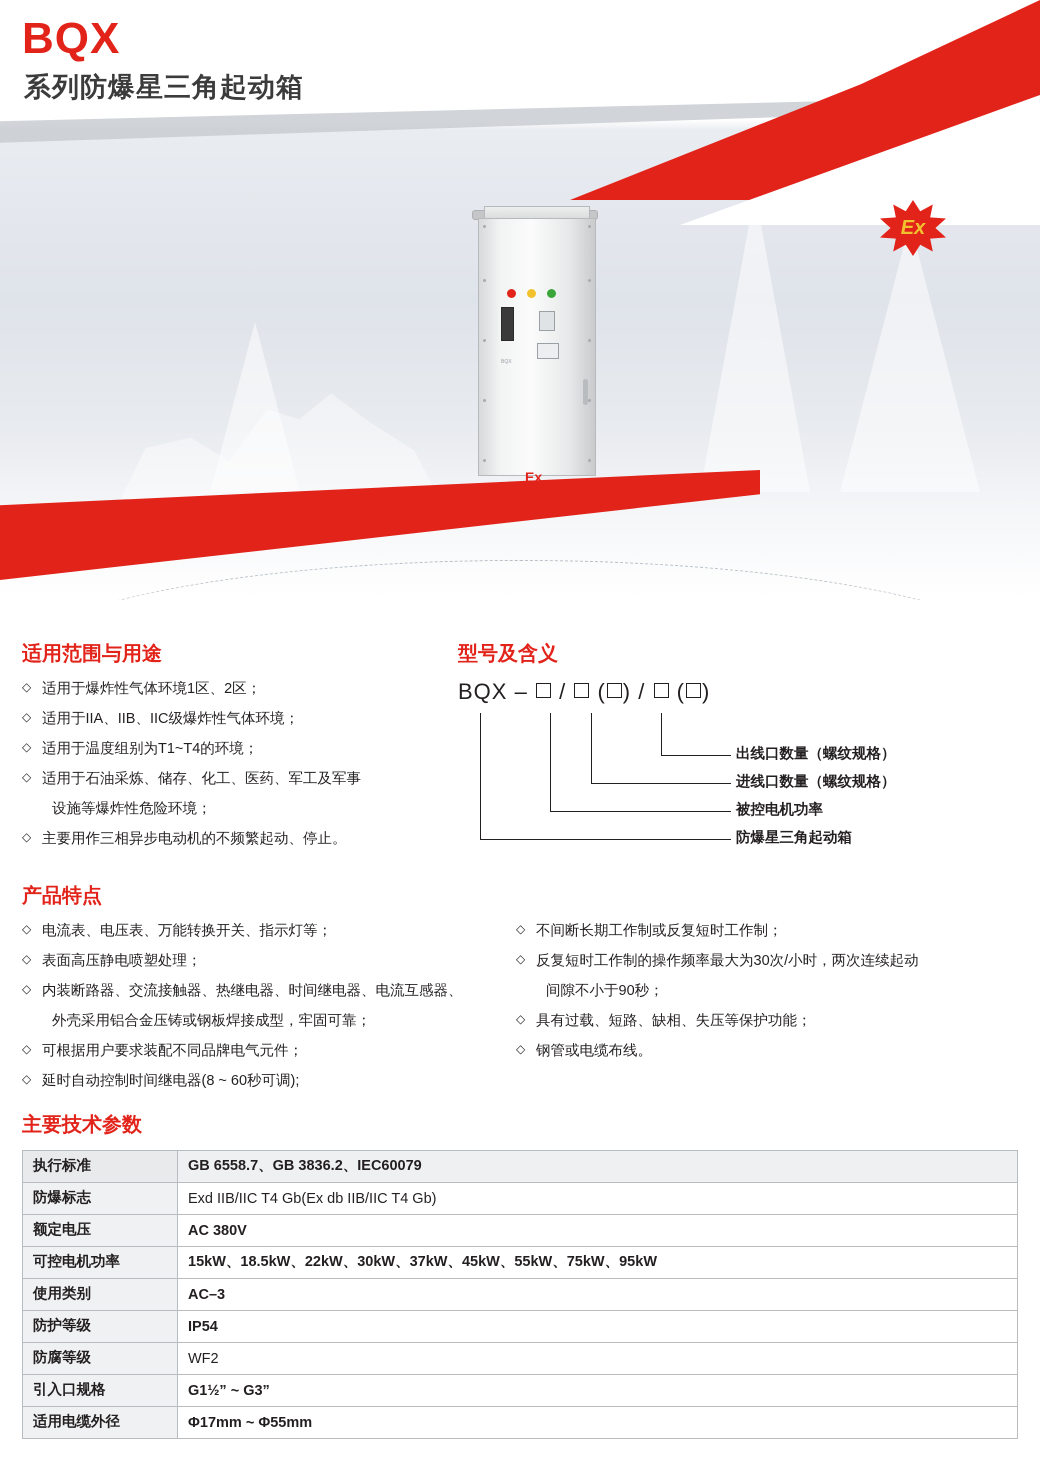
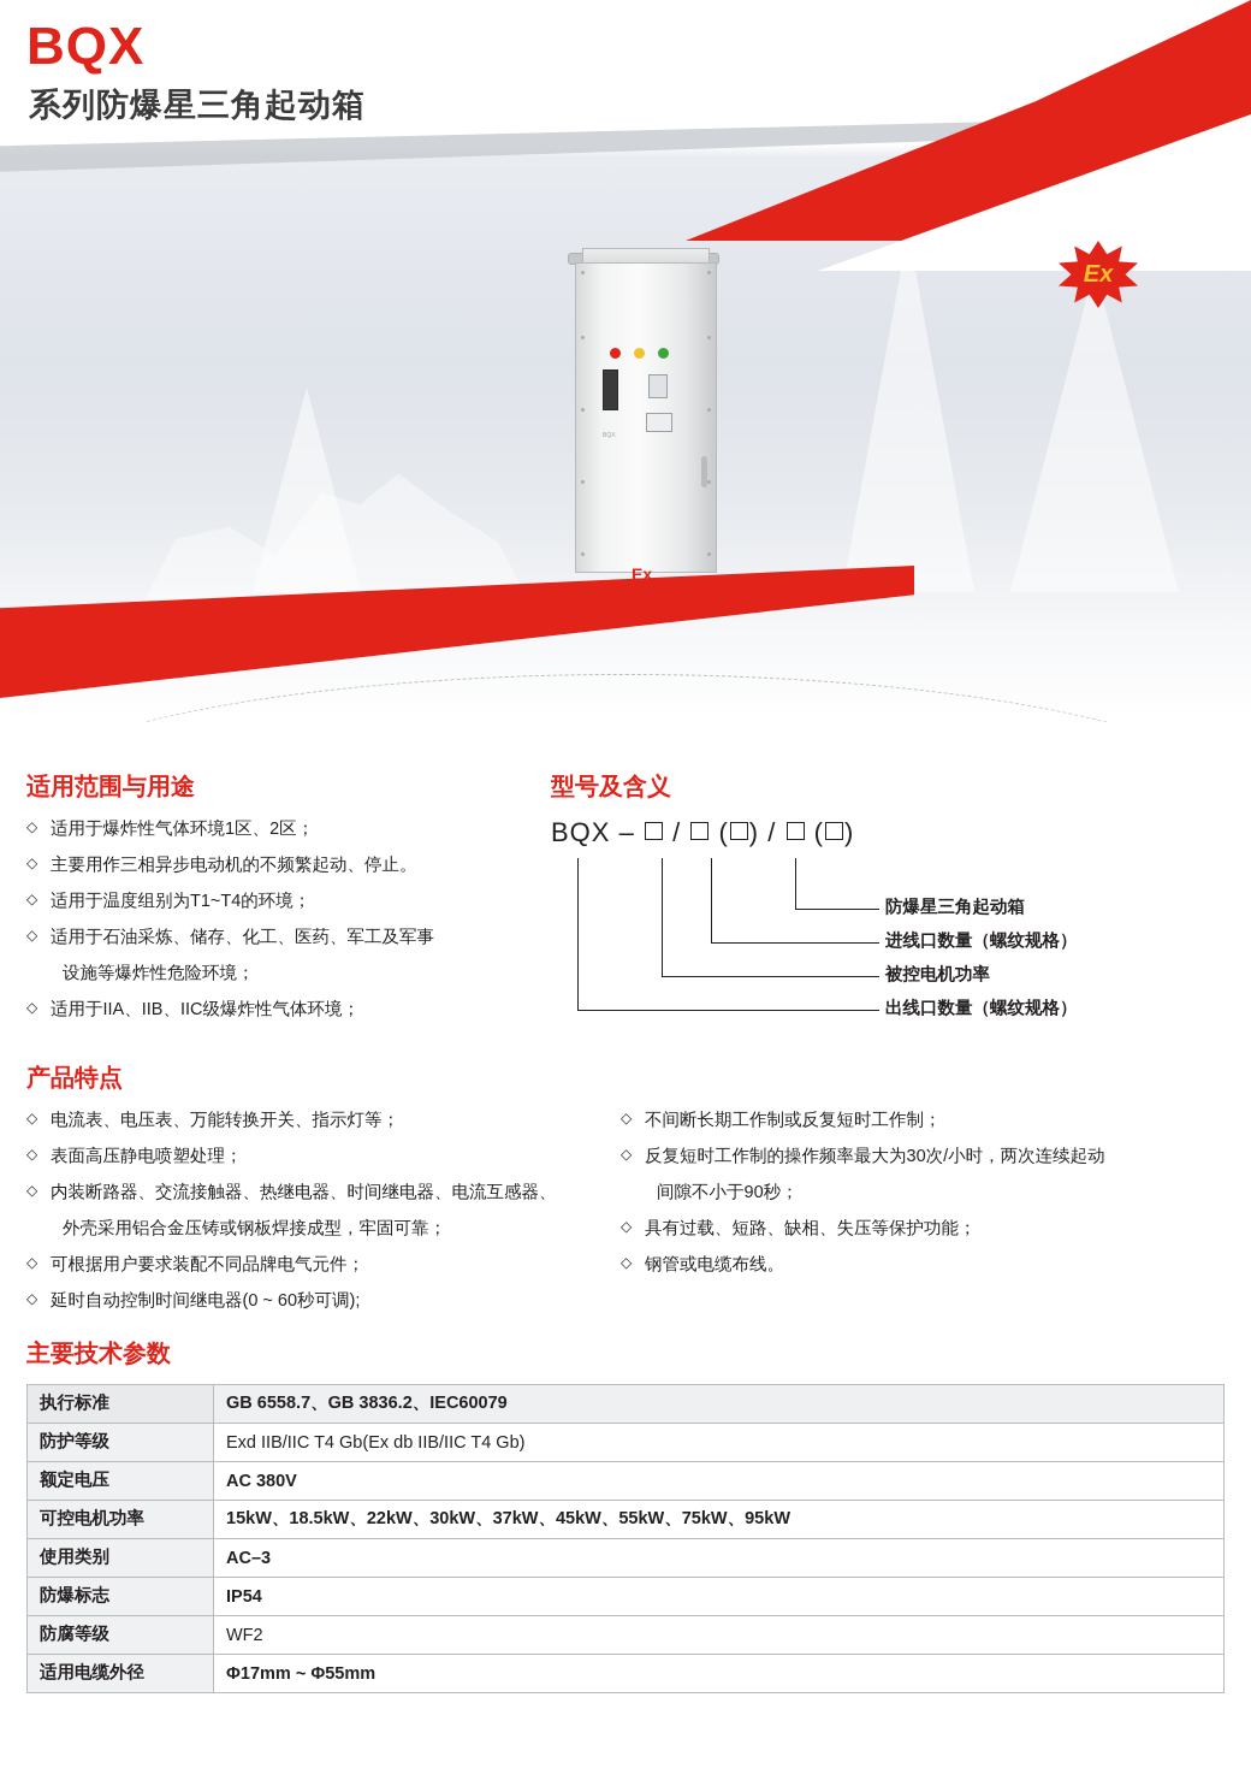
  BQX
  系列防爆星三角起动箱
  Ex
  Ex
  适用范围与用途
  适用于爆炸性气体环境1区、2区；
- 适用于IIA、IIB、IIC级爆炸性气体环境；
+ 主要用作三相异步电动机的不频繁起动、停止。
  适用于温度组别为T1~T4的环境；
  适用于石油采炼、储存、化工、医药、军工及军事
  设施等爆炸性危险环境；
- 主要用作三相异步电动机的不频繁起动、停止。
+ 适用于IIA、IIB、IIC级爆炸性气体环境；
  型号及含义
  BQX – / ( ) / ( )
- 出线口数量（螺纹规格）
+ 防爆星三角起动箱
  进线口数量（螺纹规格）
  被控电机功率
- 防爆星三角起动箱
+ 出线口数量（螺纹规格）
  产品特点
  电流表、电压表、万能转换开关、指示灯等；
  表面高压静电喷塑处理；
  内装断路器、交流接触器、热继电器、时间继电器、电流互感器、
  外壳采用铝合金压铸或钢板焊接成型，牢固可靠；
  可根据用户要求装配不同品牌电气元件；
- 延时自动控制时间继电器(8 ~ 60秒可调);
+ 延时自动控制时间继电器(0 ~ 60秒可调);
  不间断长期工作制或反复短时工作制；
  反复短时工作制的操作频率最大为30次/小时，两次连续起动
  间隙不小于90秒；
  具有过载、短路、缺相、失压等保护功能；
  钢管或电缆布线。
  主要技术参数
  执行标准	GB 6558.7、GB 3836.2、IEC60079
- 防爆标志	Exd IIB/IIC T4 Gb(Ex db IIB/IIC T4 Gb)
+ 防护等级	Exd IIB/IIC T4 Gb(Ex db IIB/IIC T4 Gb)
  额定电压	AC 380V
  可控电机功率	15kW、18.5kW、22kW、30kW、37kW、45kW、55kW、75kW、95kW
  使用类别	AC–3
- 防护等级	IP54
+ 防爆标志	IP54
  防腐等级	WF2
- 引入口规格	G1½” ~ G3”
  适用电缆外径	Φ17mm ~ Φ55mm
